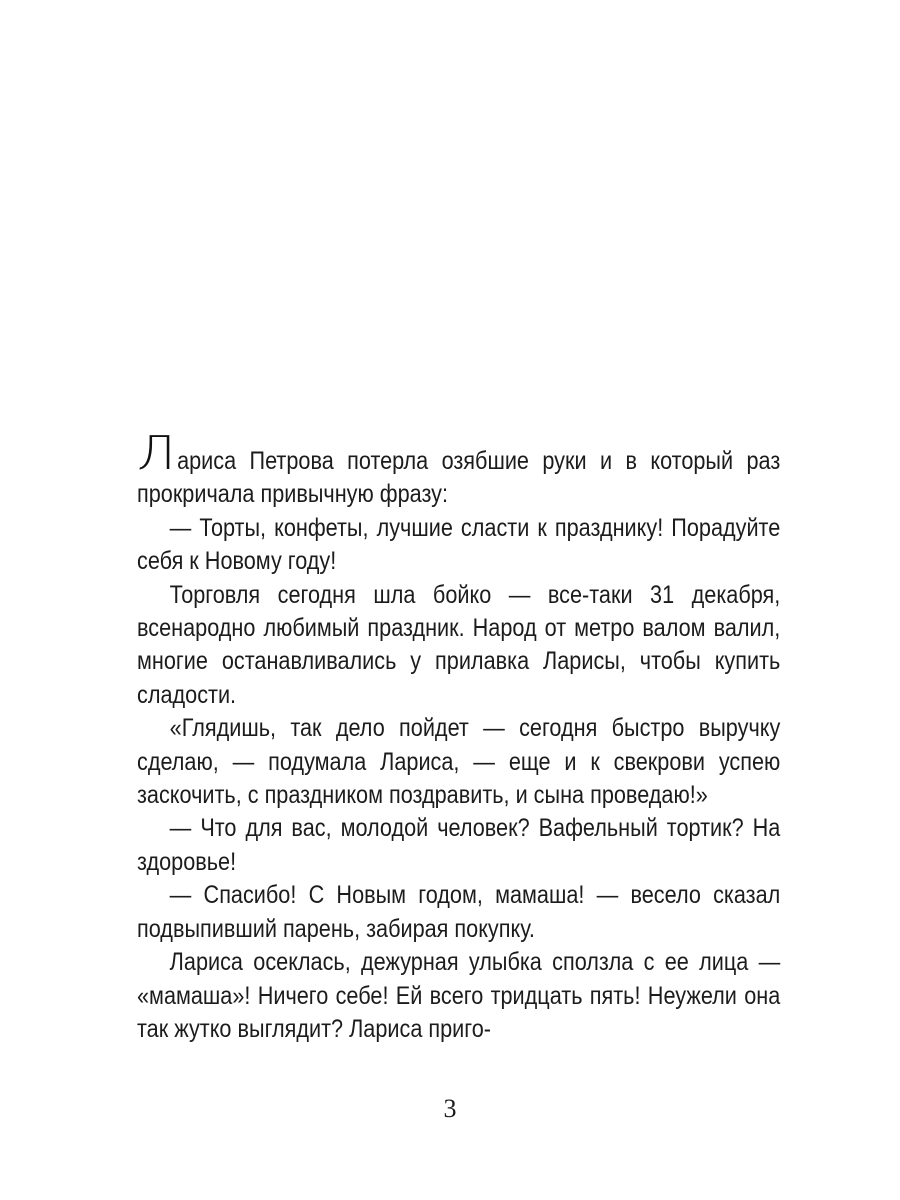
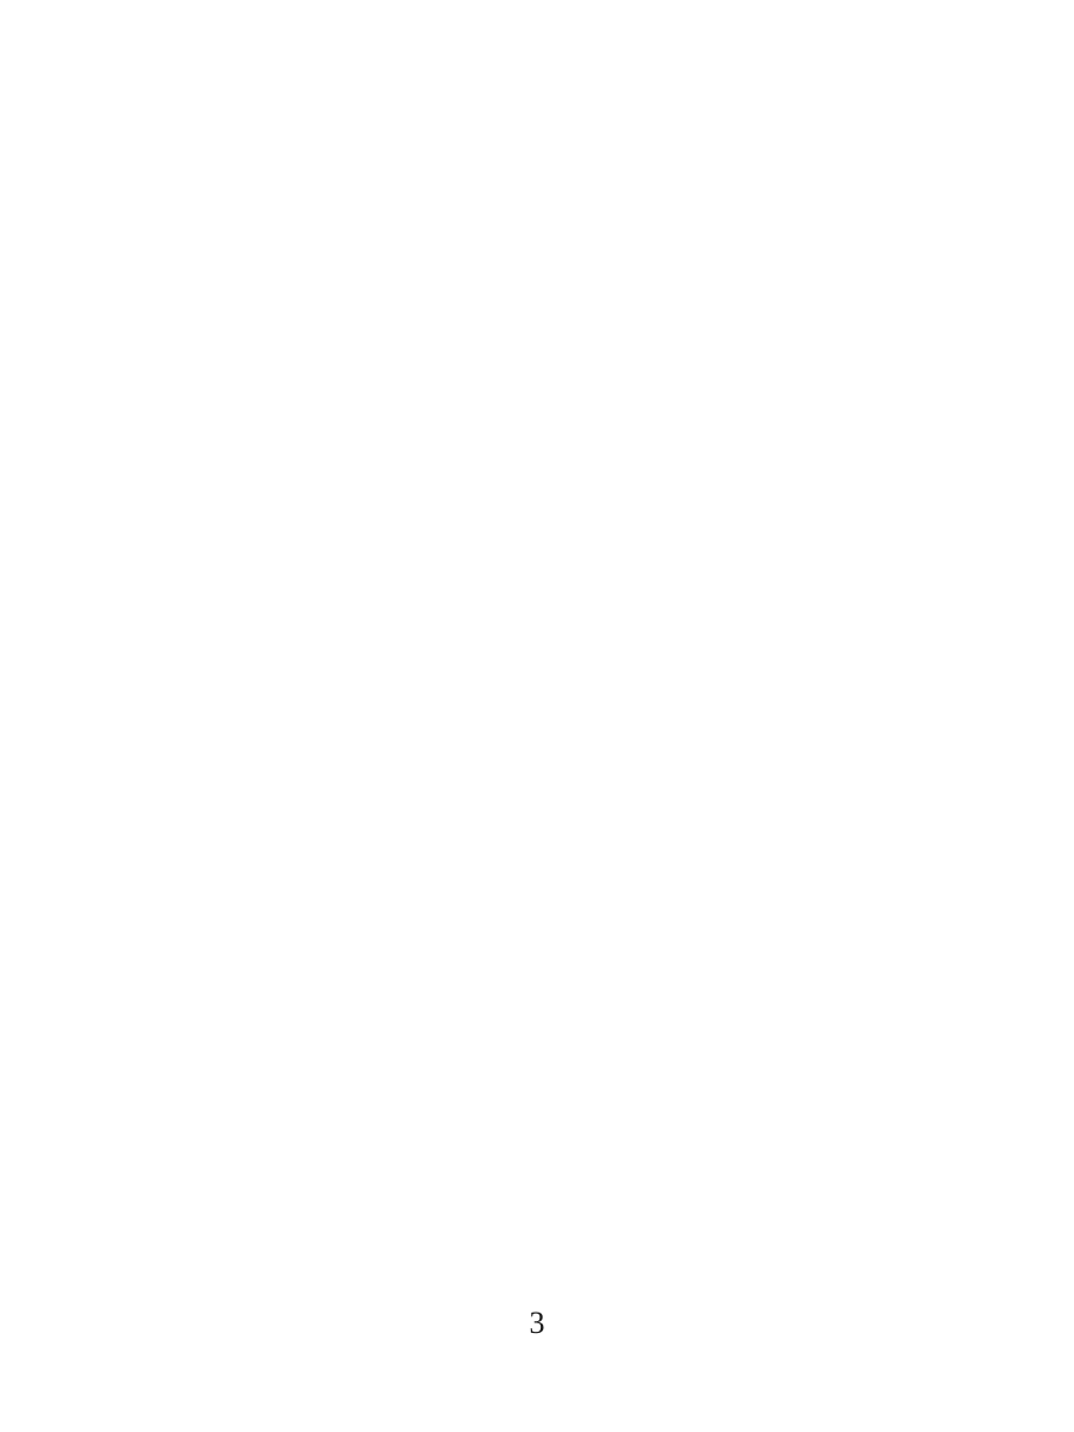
- Лариса Петрова потерла озябшие руки и в который раз прокричала привычную фразу:
- — Торты, конфеты, лучшие сласти к празднику! По­радуйте себя к Новому году!
- Торговля сегодня шла бойко — все-таки 31 декабря, всенародно любимый праздник. Народ от метро валом валил, многие останавливались у прилавка Ларисы, чтобы купить сладости.
- «Глядишь, так дело пойдет — сегодня быстро выруч­ку сделаю, — подумала Лариса, — еще и к свекрови успею заскочить, с праздником поздравить, и сына проведаю!»
- — Что для вас, молодой человек? Вафельный тор­тик? На здоровье!
- — Спасибо! С Новым годом, мамаша! — весело ска­зал подвыпивший парень, забирая покупку.
- Лариса осеклась, дежурная улыбка сползла с ее лица — «мамаша»! Ничего себе! Ей всего тридцать пять! Неужели она так жутко выглядит? Лариса приго-
  3
